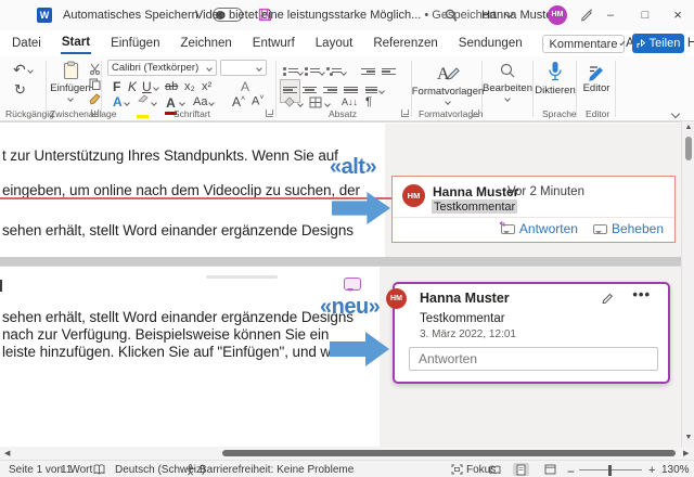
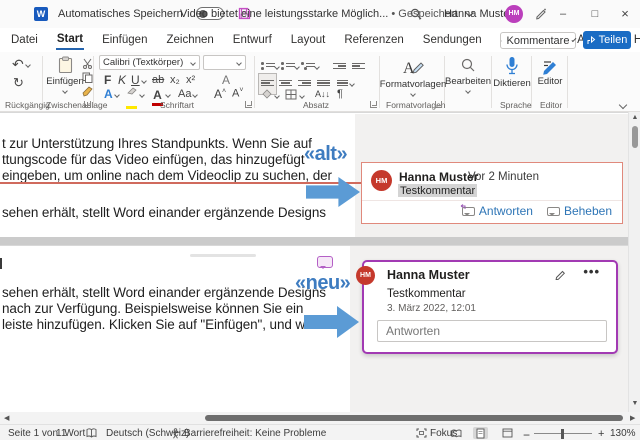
  W
  Automatisches Speichern
  Video bietet eine leistungsstarke Möglich... • Gespeichert
  Hanna Must
  –
  □
  ×
  Datei
  Start
  Einfügen
  Zeichnen
  Entwurf
  Layout
  Referenzen
  Sendungen
  Kommentare
  Teilen
  ↶
  ↻
  Rückgängig
  Einfügen
  Zwischenablage
  Calibri (Textkörper)
  F
  K
  U
  ab
  x₂
  x²
  A
  A
  A
  Aa
  Schriftart
  A↓↓
  ¶
  Absatz
  A
  Formatvorlagen
  Formatvorlagen
  Bearbeiten
  Diktieren
  Sprache
  Editor
  Editor
  t zur Unterstützung Ihres Standpunkts. Wenn Sie auf
+ ttungscode für das Video einfügen, das hinzugefügt
  eingeben, um online nach dem Videoclip zu suchen, der
  sehen erhält, stellt Word einander ergänzende Designs
  «alt»
  HM
  Hanna Muster
  Vor 2 Minuten
  Testkommentar
  Antworten
  Beheben
  sehen erhält, stellt Word einander ergänzende Designs
  nach zur Verfügung. Beispielsweise können Sie ein
  leiste hinzufügen. Klicken Sie auf "Einfügen", und w
  «neu»
  Hanna Muster
  •••
  Testkommentar
  3. März 2022, 12:01
  Antworten
  Seite 1 von 1
  1 Wort
  Deutsch (Schweiz)
  Barrierefreiheit: Keine Probleme
  Fokus
  −
  +
  130%
